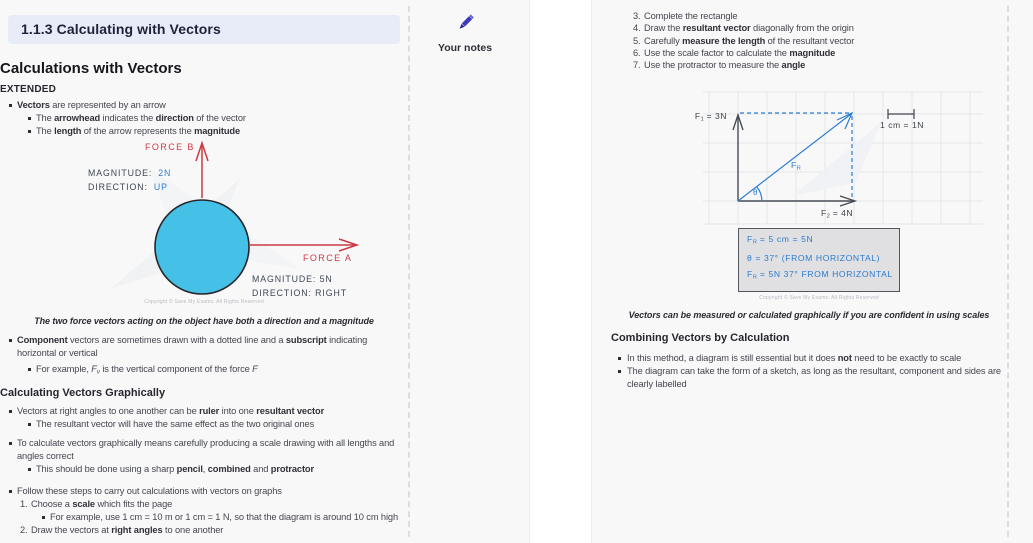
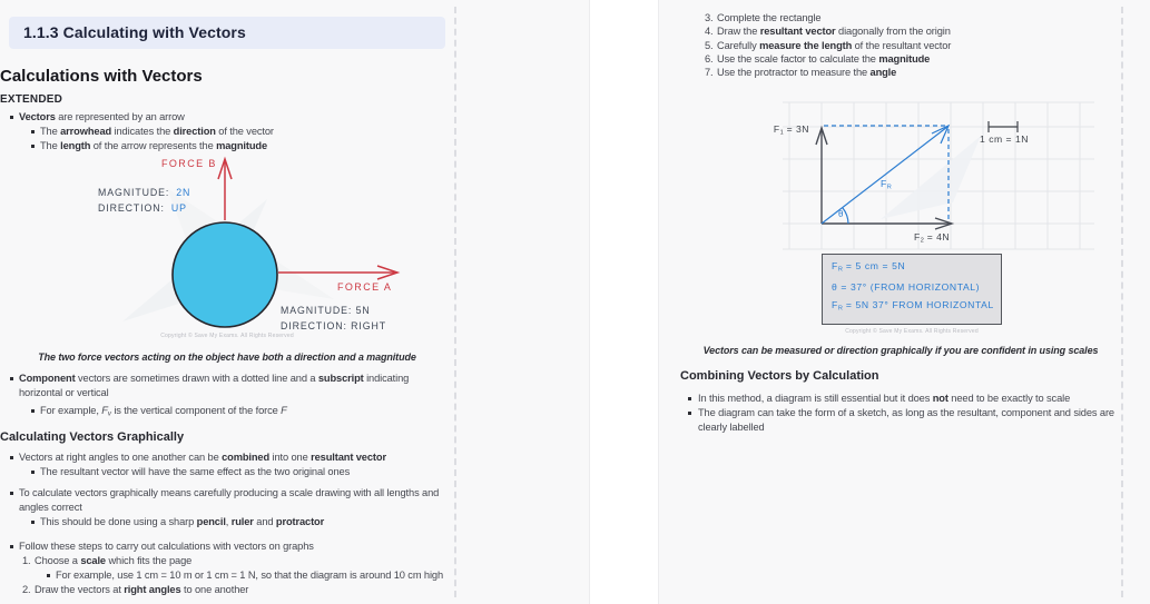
- Your notes
  1.1.3 Calculating with Vectors
  Calculations with Vectors
  EXTENDED
  Vectors are represented by an arrow
  The arrowhead indicates the direction of the vector
  The length of the arrow represents the magnitude
  FORCE B
  MAGNITUDE: 2N
  DIRECTION: UP
  FORCE A
  MAGNITUDE: 5N
  DIRECTION: RIGHT
  The two force vectors acting on the object have both a direction and a magnitude
  Component vectors are sometimes drawn with a dotted line and a subscript indicating horizontal or vertical
  For example, F is the vertical component of the force F
  Calculating Vectors Graphically
- Vectors at right angles to one another can be ruler into one resultant vector
+ Vectors at right angles to one another can be combined into one resultant vector
  The resultant vector will have the same effect as the two original ones
  To calculate vectors graphically means carefully producing a scale drawing with all lengths and angles correct
- This should be done using a sharp pencil, combined and protractor
+ This should be done using a sharp pencil, ruler and protractor
  Follow these steps to carry out calculations with vectors on graphs
  1.
  Choose a scale which fits the page
  For example, use 1 cm = 10 m or 1 cm = 1 N, so that the diagram is around 10 cm high
  2.
  Draw the vectors at right angles to one another
  3.
  Complete the rectangle
  4.
  Draw the resultant vector diagonally from the origin
  5.
  Carefully measure the length of the resultant vector
  6.
  Use the scale factor to calculate the magnitude
  7.
  Use the protractor to measure the angle
  F = 3N
  F = 4N
  θ
  1 cm = 1N
  F = 5 cm = 5N
  θ = 37° (FROM HORIZONTAL)
  F = 5N 37° FROM HORIZONTAL
- Vectors can be measured or calculated graphically if you are confident in using scales
+ Vectors can be measured or direction graphically if you are confident in using scales
  Combining Vectors by Calculation
  In this method, a diagram is still essential but it does not need to be exactly to scale
  The diagram can take the form of a sketch, as long as the resultant, component and sides are clearly labelled
